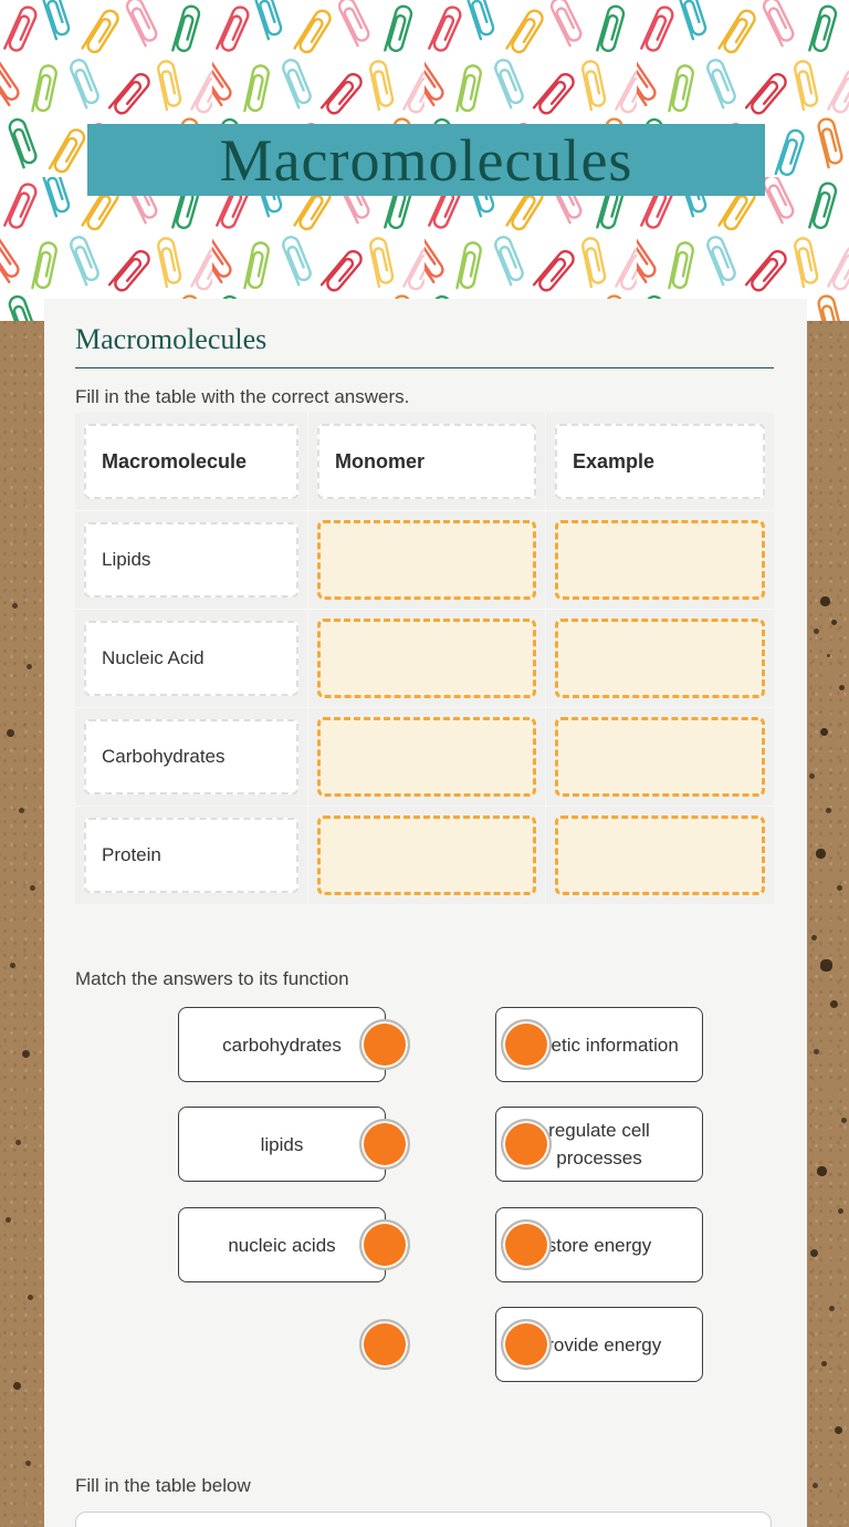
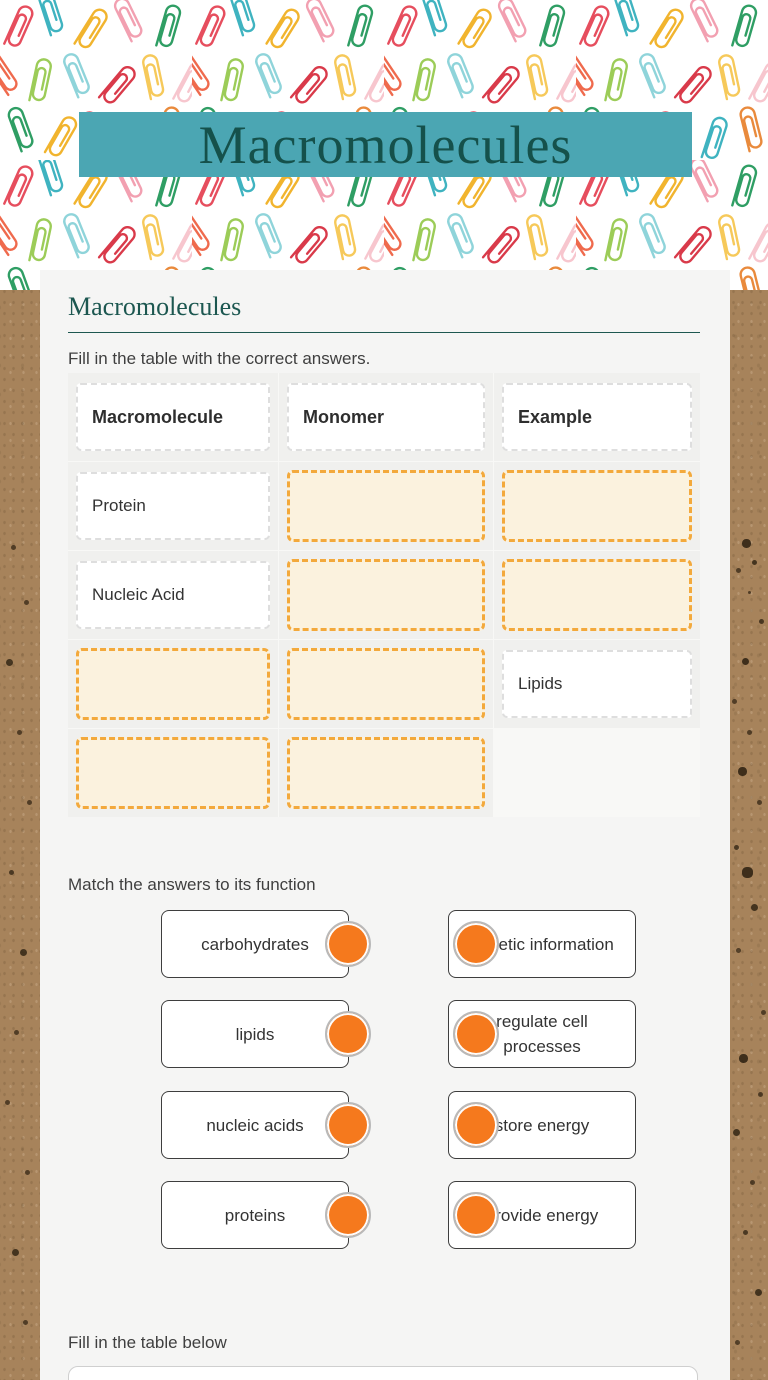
  Macromolecules
  Macromolecules
  Fill in the table with the correct answers.
  Macromolecule
  Monomer
  Example
- Lipids
+ Protein
  Nucleic Acid
- Carbohydrates
- Protein
+ Lipids
  Match the answers to its function
  carbohydrates
  etic information
  lipids
  regulate cell processes
  nucleic acids
  store energy
+ proteins
  ovide energy
  Fill in the table below
